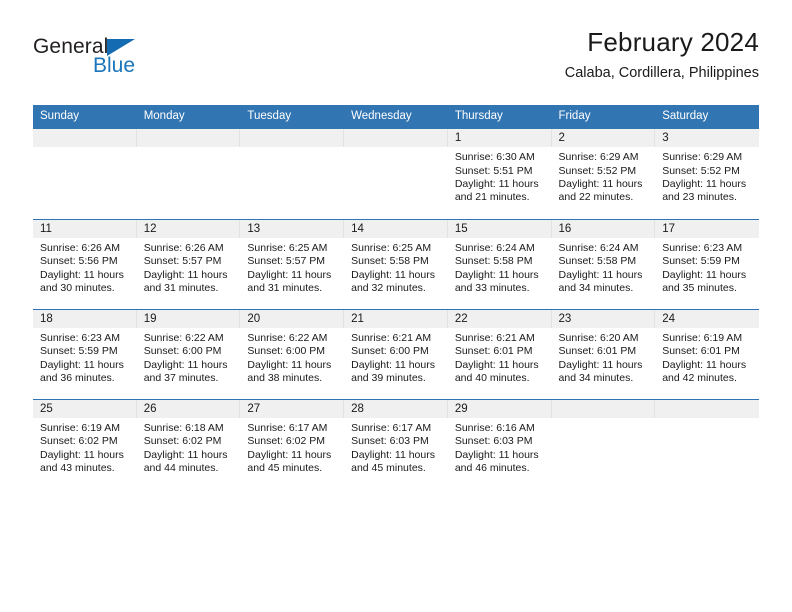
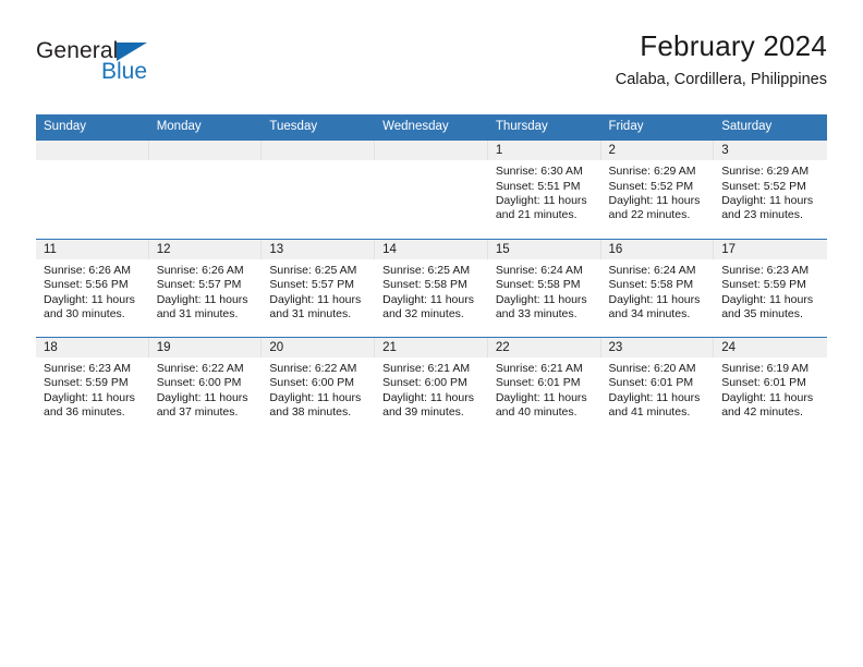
  General
  Blue
  February 2024
  Calaba, Cordillera, Philippines
  Sunday	Monday	Tuesday	Wednesday	Thursday	Friday	Saturday
  				1Sunrise: 6:30 AMSunset: 5:51 PMDaylight: 11 hoursand 21 minutes.	2Sunrise: 6:29 AMSunset: 5:52 PMDaylight: 11 hoursand 22 minutes.	3Sunrise: 6:29 AMSunset: 5:52 PMDaylight: 11 hoursand 23 minutes.
  11Sunrise: 6:26 AMSunset: 5:56 PMDaylight: 11 hoursand 30 minutes.	12Sunrise: 6:26 AMSunset: 5:57 PMDaylight: 11 hoursand 31 minutes.	13Sunrise: 6:25 AMSunset: 5:57 PMDaylight: 11 hoursand 31 minutes.	14Sunrise: 6:25 AMSunset: 5:58 PMDaylight: 11 hoursand 32 minutes.	15Sunrise: 6:24 AMSunset: 5:58 PMDaylight: 11 hoursand 33 minutes.	16Sunrise: 6:24 AMSunset: 5:58 PMDaylight: 11 hoursand 34 minutes.	17Sunrise: 6:23 AMSunset: 5:59 PMDaylight: 11 hoursand 35 minutes.
- 18Sunrise: 6:23 AMSunset: 5:59 PMDaylight: 11 hoursand 36 minutes.	19Sunrise: 6:22 AMSunset: 6:00 PMDaylight: 11 hoursand 37 minutes.	20Sunrise: 6:22 AMSunset: 6:00 PMDaylight: 11 hoursand 38 minutes.	21Sunrise: 6:21 AMSunset: 6:00 PMDaylight: 11 hoursand 39 minutes.	22Sunrise: 6:21 AMSunset: 6:01 PMDaylight: 11 hoursand 40 minutes.	23Sunrise: 6:20 AMSunset: 6:01 PMDaylight: 11 hoursand 34 minutes.	24Sunrise: 6:19 AMSunset: 6:01 PMDaylight: 11 hoursand 42 minutes.
+ 18Sunrise: 6:23 AMSunset: 5:59 PMDaylight: 11 hoursand 36 minutes.	19Sunrise: 6:22 AMSunset: 6:00 PMDaylight: 11 hoursand 37 minutes.	20Sunrise: 6:22 AMSunset: 6:00 PMDaylight: 11 hoursand 38 minutes.	21Sunrise: 6:21 AMSunset: 6:00 PMDaylight: 11 hoursand 39 minutes.	22Sunrise: 6:21 AMSunset: 6:01 PMDaylight: 11 hoursand 40 minutes.	23Sunrise: 6:20 AMSunset: 6:01 PMDaylight: 11 hoursand 41 minutes.	24Sunrise: 6:19 AMSunset: 6:01 PMDaylight: 11 hoursand 42 minutes.
- 25Sunrise: 6:19 AMSunset: 6:02 PMDaylight: 11 hoursand 43 minutes.	26Sunrise: 6:18 AMSunset: 6:02 PMDaylight: 11 hoursand 44 minutes.	27Sunrise: 6:17 AMSunset: 6:02 PMDaylight: 11 hoursand 45 minutes.	28Sunrise: 6:17 AMSunset: 6:03 PMDaylight: 11 hoursand 45 minutes.	29Sunrise: 6:16 AMSunset: 6:03 PMDaylight: 11 hoursand 46 minutes.
